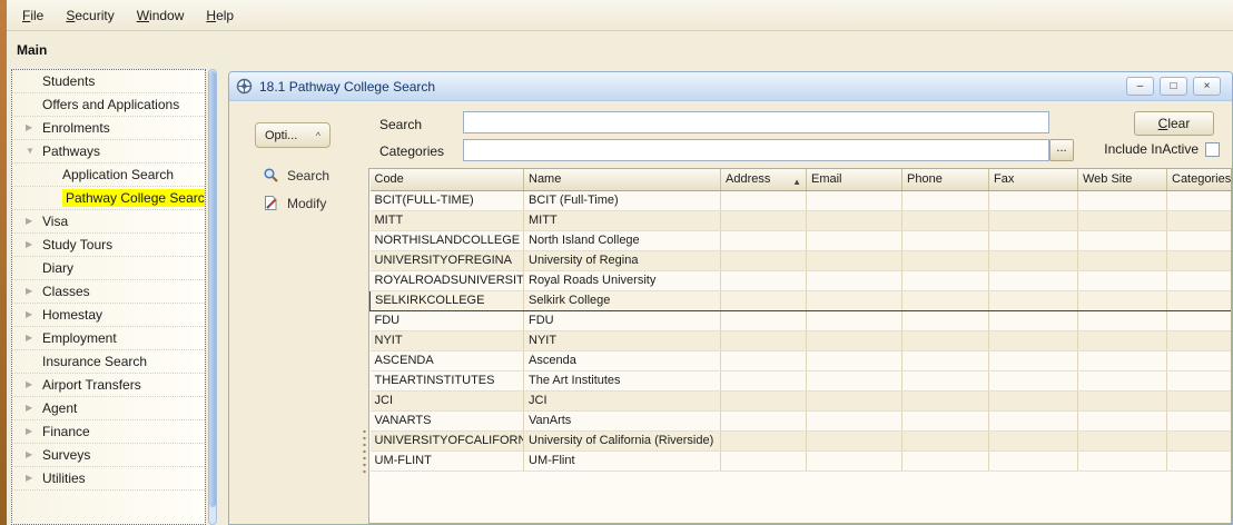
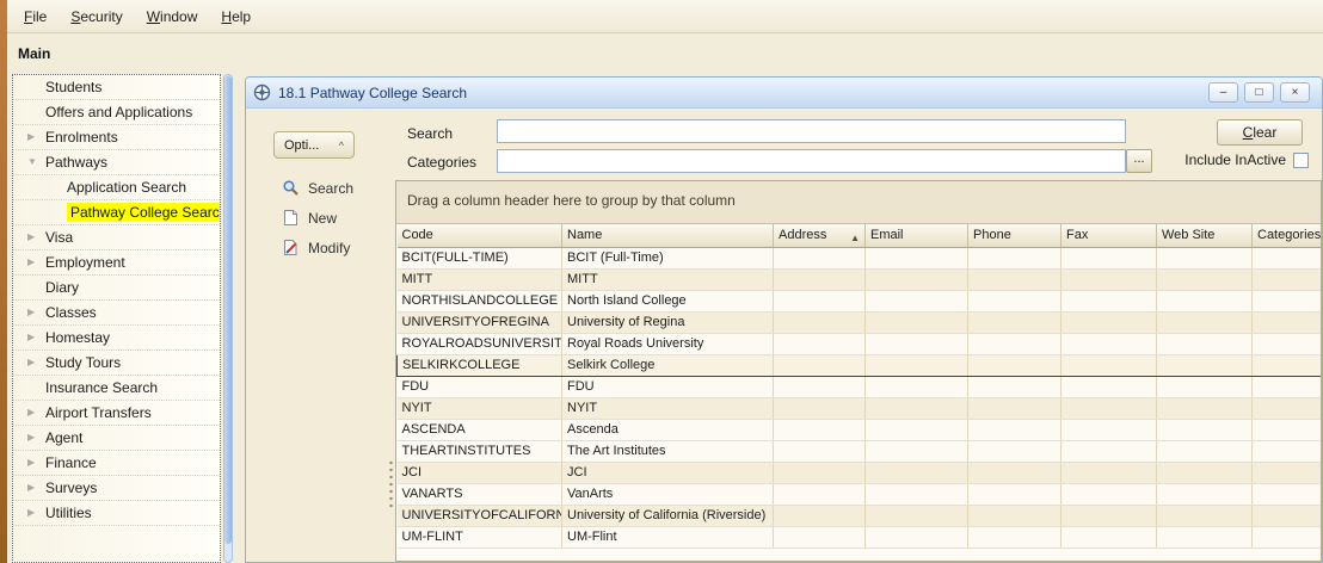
  File
  Security
  Window
  Help
  Main
  Students
  Offers and Applications
  ▶
  Enrolments
  ▼
  Pathways
  Application Search
  Pathway College Searc
  ▶
  Visa
  ▶
- Study Tours
+ Employment
  Diary
  ▶
  Classes
  ▶
  Homestay
  ▶
- Employment
+ Study Tours
  Insurance Search
  ▶
  Airport Transfers
  ▶
  Agent
  ▶
  Finance
  ▶
  Surveys
  ▶
  Utilities
  18.1 Pathway College Search
  –
  □
  ×
  Opti...
  ^
  Search
+ New
  Modify
  Search
  Categories
  ...
  Clear
  Include InActive
+ Drag a column header here to group by that column
  Code	Name	Address ▲	Email	Phone	Fax	Web Site	Categories
  BCIT(FULL-TIME)	BCIT (Full-Time)
  MITT	MITT
  NORTHISLANDCOLLEGE	North Island College
  UNIVERSITYOFREGINA	University of Regina
  ROYALROADSUNIVERSIT	Royal Roads University
  SELKIRKCOLLEGE	Selkirk College
  FDU	FDU
  NYIT	NYIT
  ASCENDA	Ascenda
  THEARTINSTITUTES	The Art Institutes
  JCI	JCI
  VANARTS	VanArts
  UNIVERSITYOFCALIFORN	University of California (Riverside)
  UM-FLINT	UM-Flint
